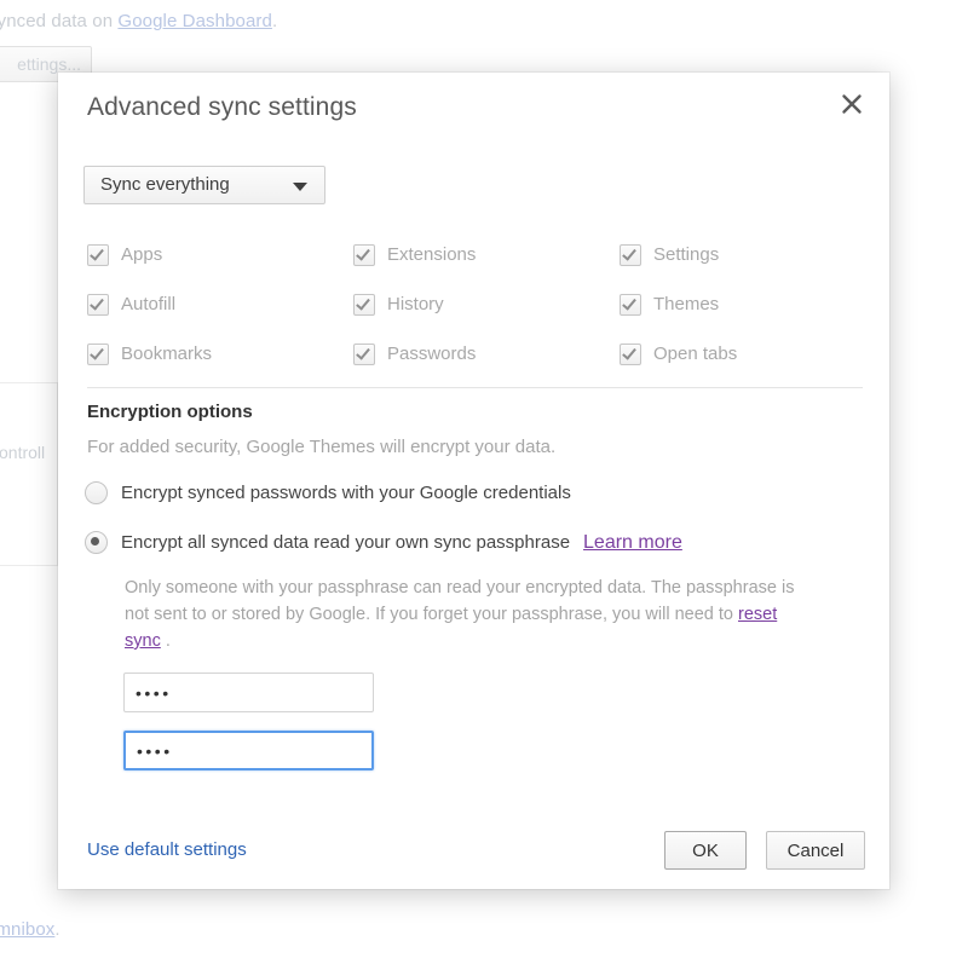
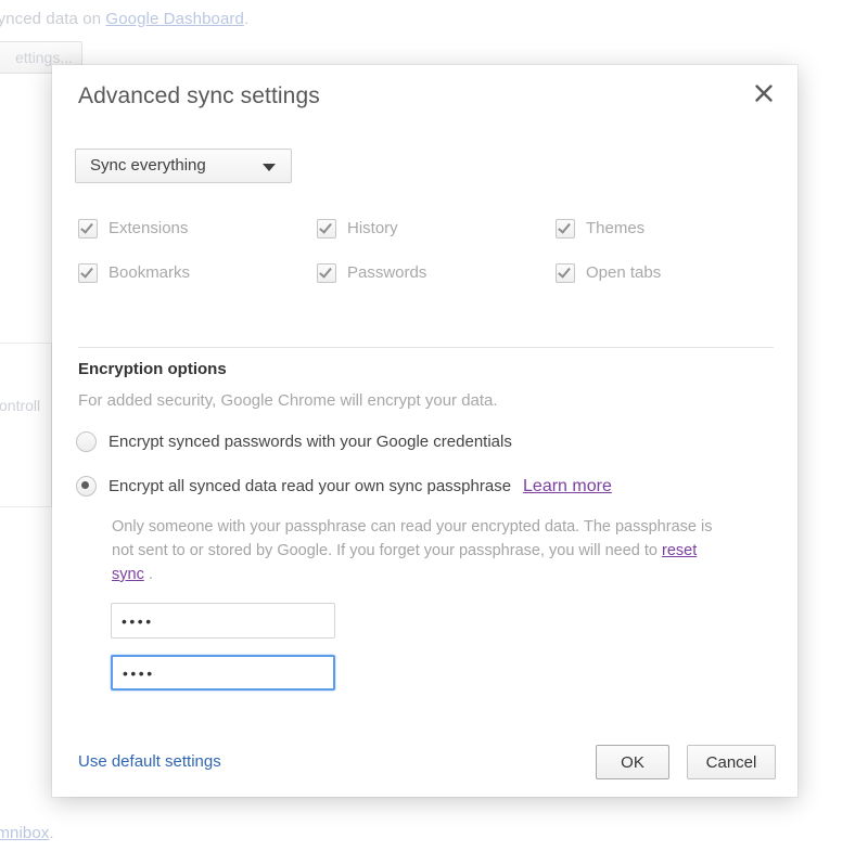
  ynced data on Google Dashboard.
  ettings...
  ontroll
  mnibox.
  Advanced sync settings
  Sync everything
- Apps
  Extensions
- Settings
- Autofill
  History
  Themes
  Bookmarks
  Passwords
  Open tabs
  Encryption options
- For added security, Google Themes will encrypt your data.
+ For added security, Google Chrome will encrypt your data.
  Encrypt synced passwords with your Google credentials
  Encrypt all synced data read your own sync passphrase
  Learn more
  Only someone with your passphrase can read your encrypted data. The passphrase is not sent to or stored by Google. If you forget your passphrase, you will need to reset sync .
  ••••
  ••••
  Use default settings
  OK
  Cancel
